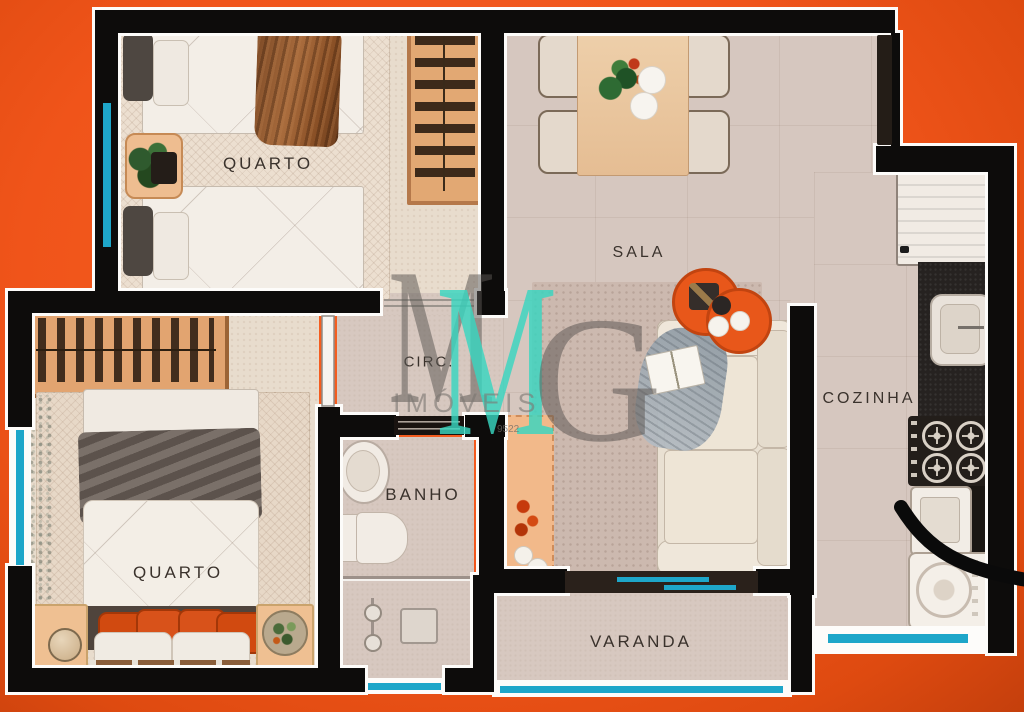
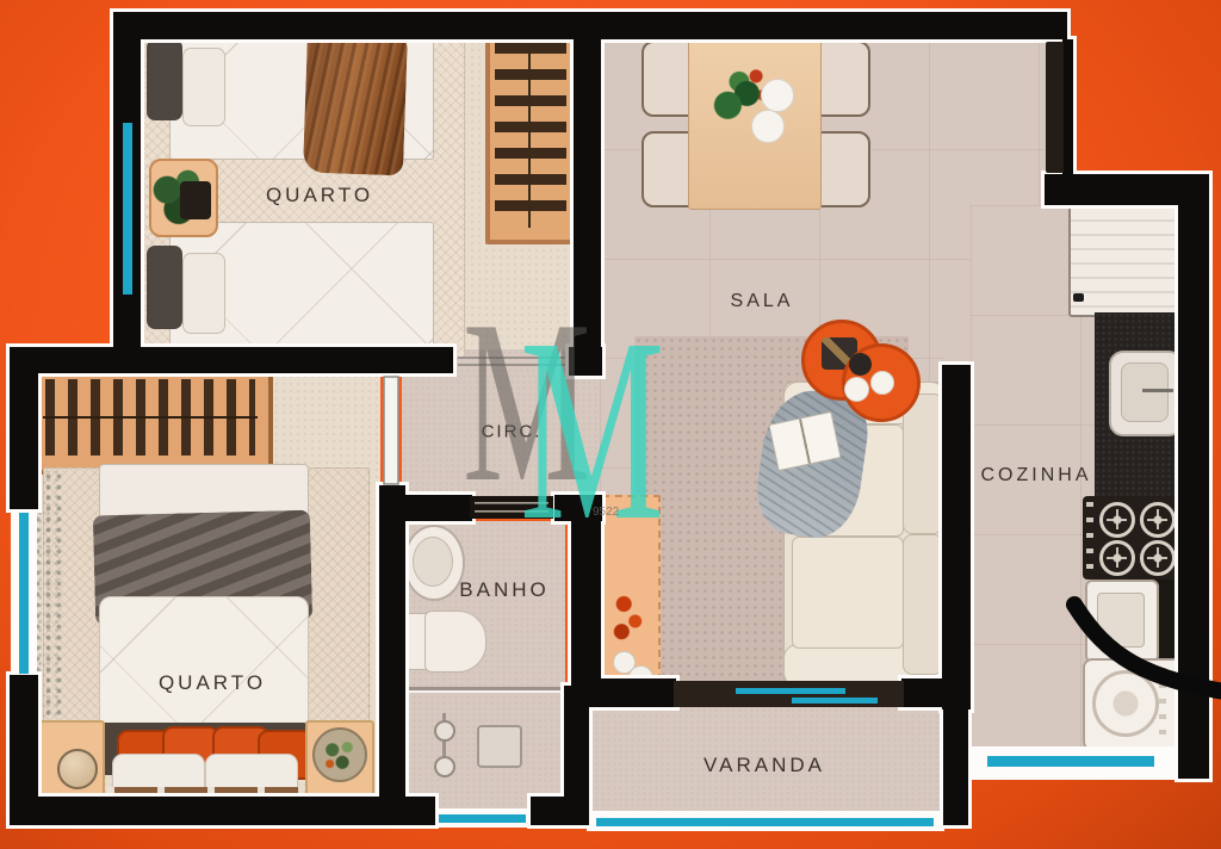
  QUARTO
  SALA
  COZINHA
  CIRC.
  BANHO
  QUARTO
  VARANDA
  M
  M
- G
- IMÓVEIS
  9522
